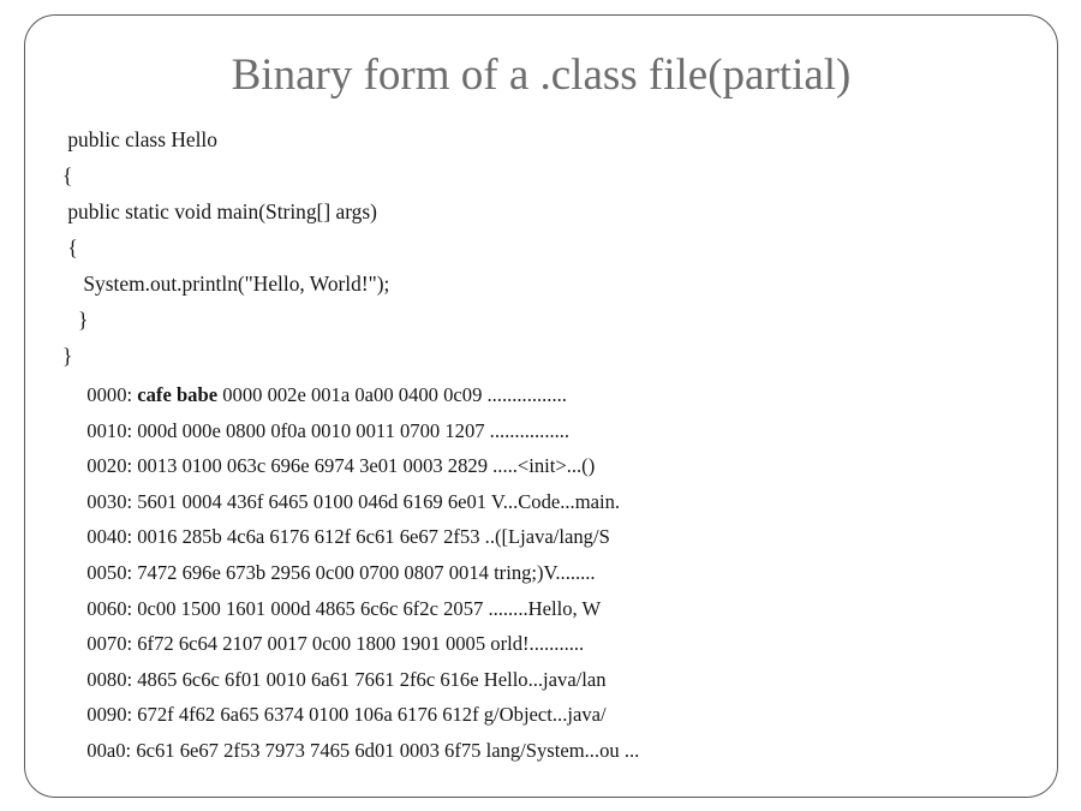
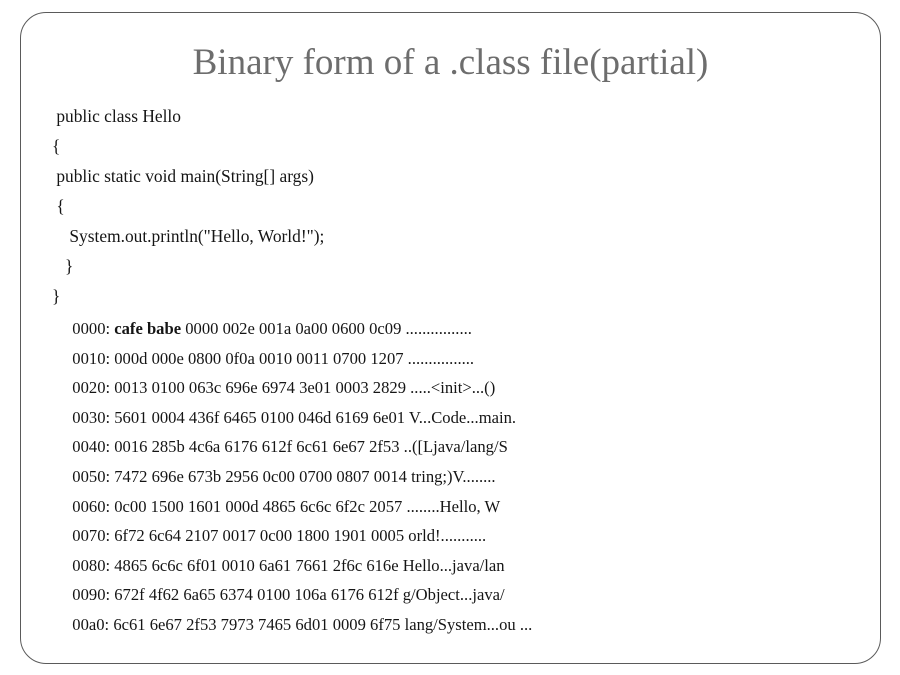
  Binary form of a .class file(partial)
  public class Hello
  {
  public static void main(String[] args)
  {
  System.out.println("Hello, World!");
  }
  }
- 0000: cafe babe 0000 002e 001a 0a00 0400 0c09 ................
+ 0000: cafe babe 0000 002e 001a 0a00 0600 0c09 ................
  0010: 000d 000e 0800 0f0a 0010 0011 0700 1207 ................
  0020: 0013 0100 063c 696e 6974 3e01 0003 2829 .....<init>...()
  0030: 5601 0004 436f 6465 0100 046d 6169 6e01 V...Code...main.
  0040: 0016 285b 4c6a 6176 612f 6c61 6e67 2f53 ..([Ljava/lang/S
  0050: 7472 696e 673b 2956 0c00 0700 0807 0014 tring;)V........
  0060: 0c00 1500 1601 000d 4865 6c6c 6f2c 2057 ........Hello, W
  0070: 6f72 6c64 2107 0017 0c00 1800 1901 0005 orld!...........
  0080: 4865 6c6c 6f01 0010 6a61 7661 2f6c 616e Hello...java/lan
  0090: 672f 4f62 6a65 6374 0100 106a 6176 612f g/Object...java/
- 00a0: 6c61 6e67 2f53 7973 7465 6d01 0003 6f75 lang/System...ou ...
+ 00a0: 6c61 6e67 2f53 7973 7465 6d01 0009 6f75 lang/System...ou ...
